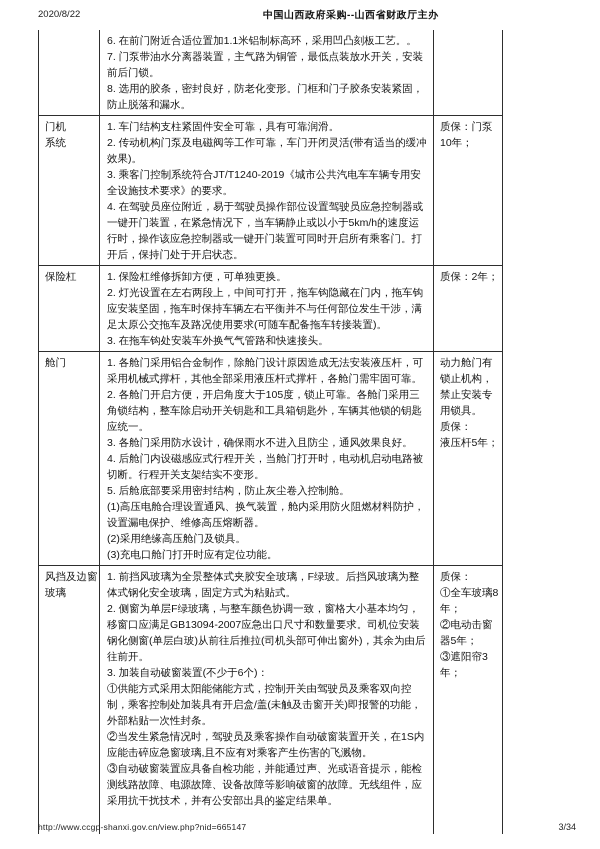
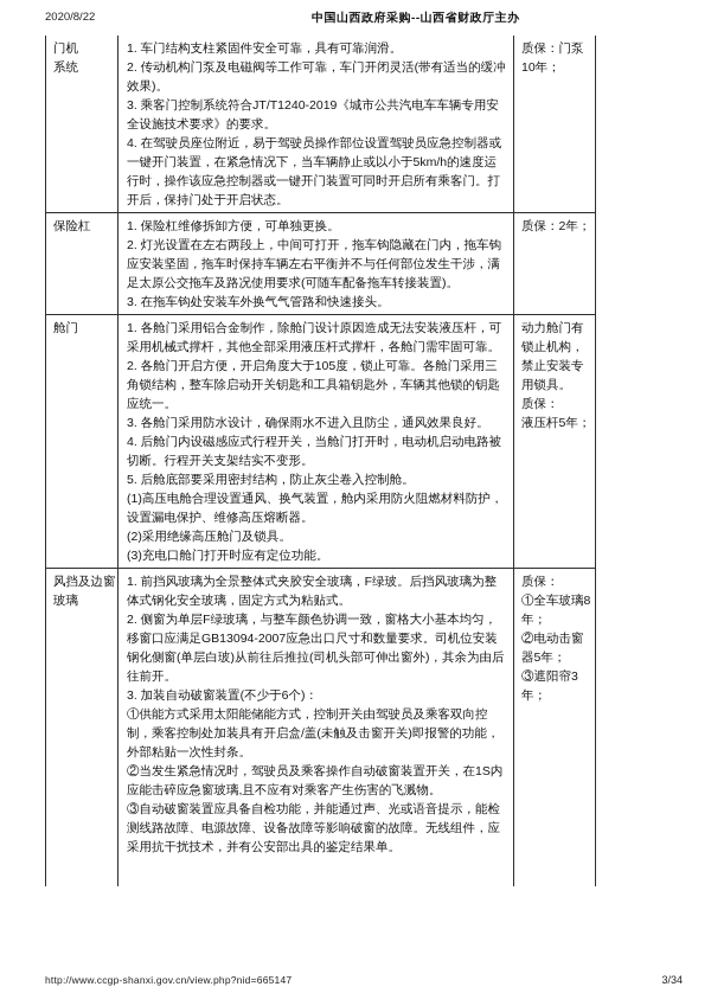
  2020/8/22
  中国山西政府采购--山西省财政厅主办
- 	6. 在前门附近合适位置加1.1米铝制标高环，采用凹凸刻板工艺。。7. 门泵带油水分离器装置，主气路为铜管，最低点装放水开关，安装前后门锁。8. 选用的胶条，密封良好，防老化变形。门框和门子胶条安装紧固，防止脱落和漏水。
  门机系统	1. 车门结构支柱紧固件安全可靠，具有可靠润滑。2. 传动机构门泵及电磁阀等工作可靠，车门开闭灵活(带有适当的缓冲效果)。3. 乘客门控制系统符合JT/T1240-2019《城市公共汽电车车辆专用安全设施技术要求》的要求。4. 在驾驶员座位附近，易于驾驶员操作部位设置驾驶员应急控制器或一键开门装置，在紧急情况下，当车辆静止或以小于5km/h的速度运行时，操作该应急控制器或一键开门装置可同时开启所有乘客门。打开后，保持门处于开启状态。	质保：门泵10年；
  保险杠	1. 保险杠维修拆卸方便，可单独更换。2. 灯光设置在左右两段上，中间可打开，拖车钩隐藏在门内，拖车钩应安装坚固，拖车时保持车辆左右平衡并不与任何部位发生干涉，满足太原公交拖车及路况使用要求(可随车配备拖车转接装置)。3. 在拖车钩处安装车外换气气管路和快速接头。	质保：2年；
  舱门	1. 各舱门采用铝合金制作，除舱门设计原因造成无法安装液压杆，可采用机械式撑杆，其他全部采用液压杆式撑杆，各舱门需牢固可靠。2. 各舱门开启方便，开启角度大于105度，锁止可靠。各舱门采用三角锁结构，整车除启动开关钥匙和工具箱钥匙外，车辆其他锁的钥匙应统一。3. 各舱门采用防水设计，确保雨水不进入且防尘，通风效果良好。4. 后舱门内设磁感应式行程开关，当舱门打开时，电动机启动电路被切断。行程开关支架结实不变形。5. 后舱底部要采用密封结构，防止灰尘卷入控制舱。(1)高压电舱合理设置通风、换气装置，舱内采用防火阻燃材料防护，设置漏电保护、维修高压熔断器。(2)采用绝缘高压舱门及锁具。(3)充电口舱门打开时应有定位功能。	动力舱门有锁止机构，禁止安装专用锁具。质保：液压杆5年；
  风挡及边窗玻璃	1. 前挡风玻璃为全景整体式夹胶安全玻璃，F绿玻。后挡风玻璃为整体式钢化安全玻璃，固定方式为粘贴式。2. 侧窗为单层F绿玻璃，与整车颜色协调一致，窗格大小基本均匀，移窗口应满足GB13094-2007应急出口尺寸和数量要求。司机位安装钢化侧窗(单层白玻)从前往后推拉(司机头部可伸出窗外)，其余为由后往前开。3. 加装自动破窗装置(不少于6个)：①供能方式采用太阳能储能方式，控制开关由驾驶员及乘客双向控制，乘客控制处加装具有开启盒/盖(未触及击窗开关)即报警的功能，外部粘贴一次性封条。②当发生紧急情况时，驾驶员及乘客操作自动破窗装置开关，在1S内应能击碎应急窗玻璃,且不应有对乘客产生伤害的飞溅物。③自动破窗装置应具备自检功能，并能通过声、光或语音提示，能检测线路故障、电源故障、设备故障等影响破窗的故障。无线组件，应采用抗干扰技术，并有公安部出具的鉴定结果单。	质保：①全车玻璃8年；②电动击窗器5年；③遮阳帘3年；
  http://www.ccgp-shanxi.gov.cn/view.php?nid=665147
  3/34
